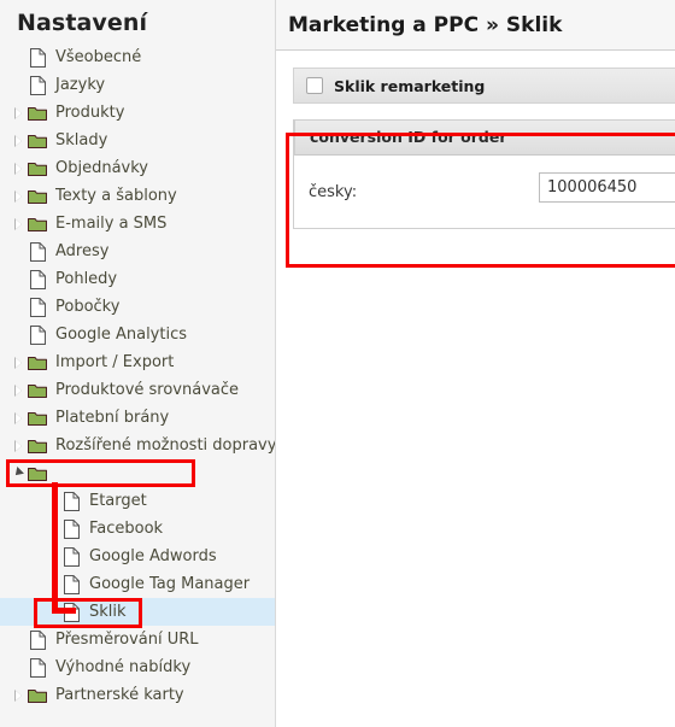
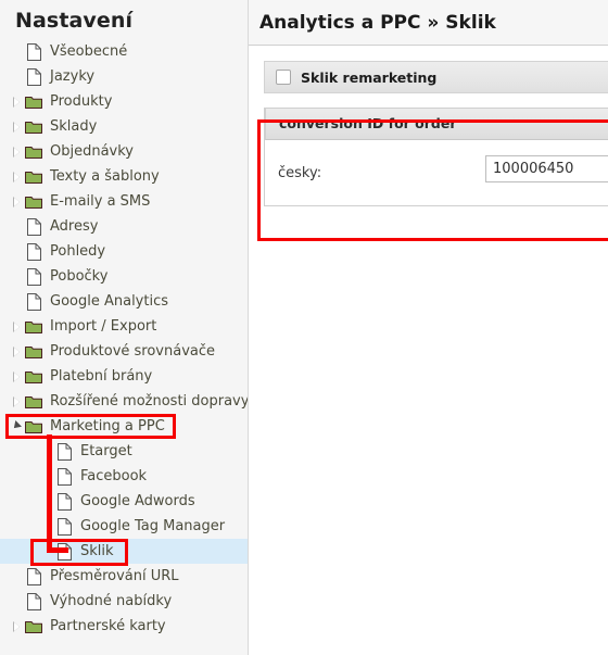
  Nastavení
  Všeobecné
  Jazyky
  Produkty
  Sklady
  Objednávky
  Texty a šablony
  E-maily a SMS
  Adresy
  Pohledy
  Pobočky
  Google Analytics
  Import / Export
  Produktové srovnávače
  Platební brány
  Rozšířené možnosti dopravy
+ Marketing a PPC
  Etarget
  Facebook
  Google Adwords
  Google Tag Manager
  Sklik
  Přesměrování URL
  Výhodné nabídky
  Partnerské karty
- Marketing a PPC » Sklik
+ Analytics a PPC » Sklik
  Sklik remarketing
  conversion ID for order
  česky:
  100006450
